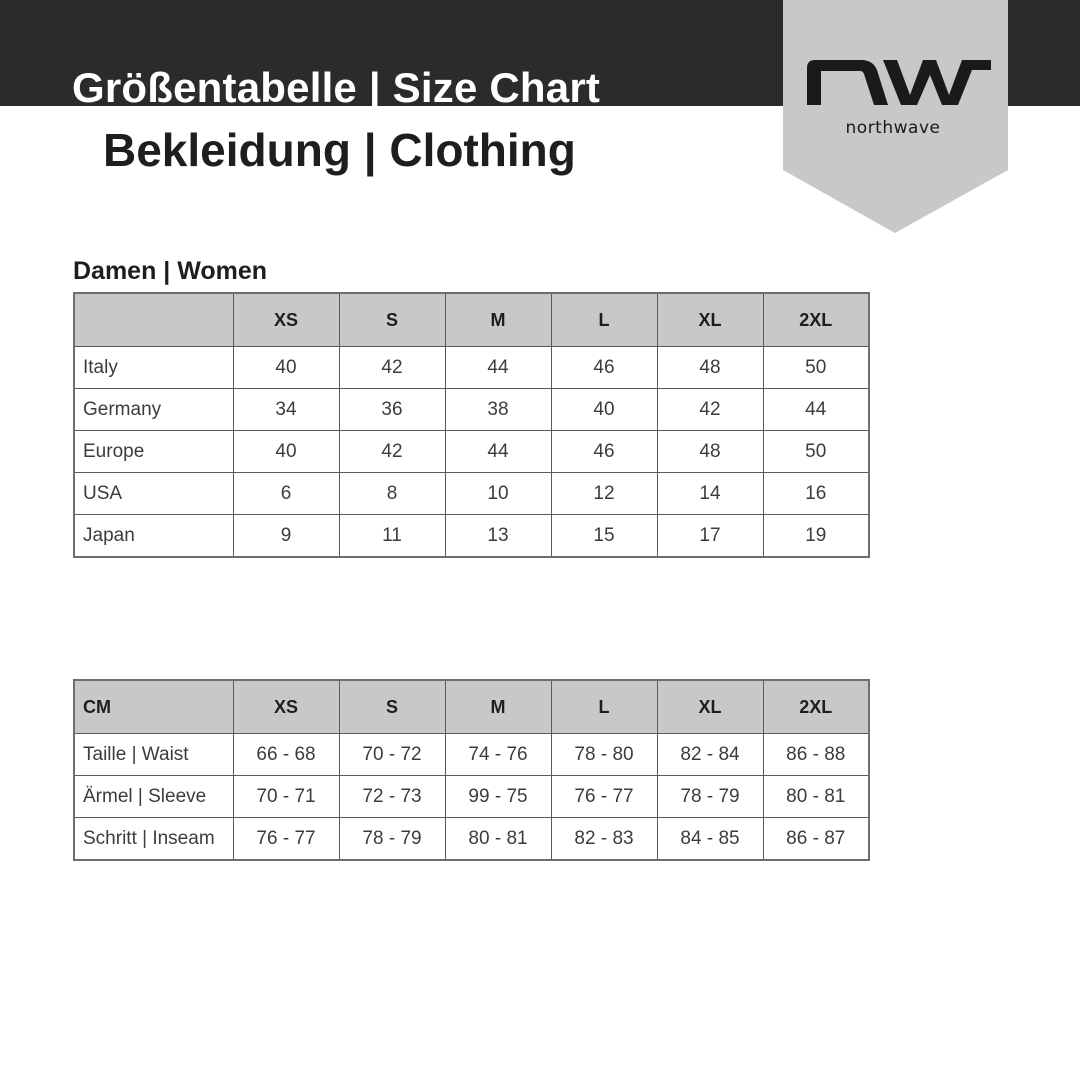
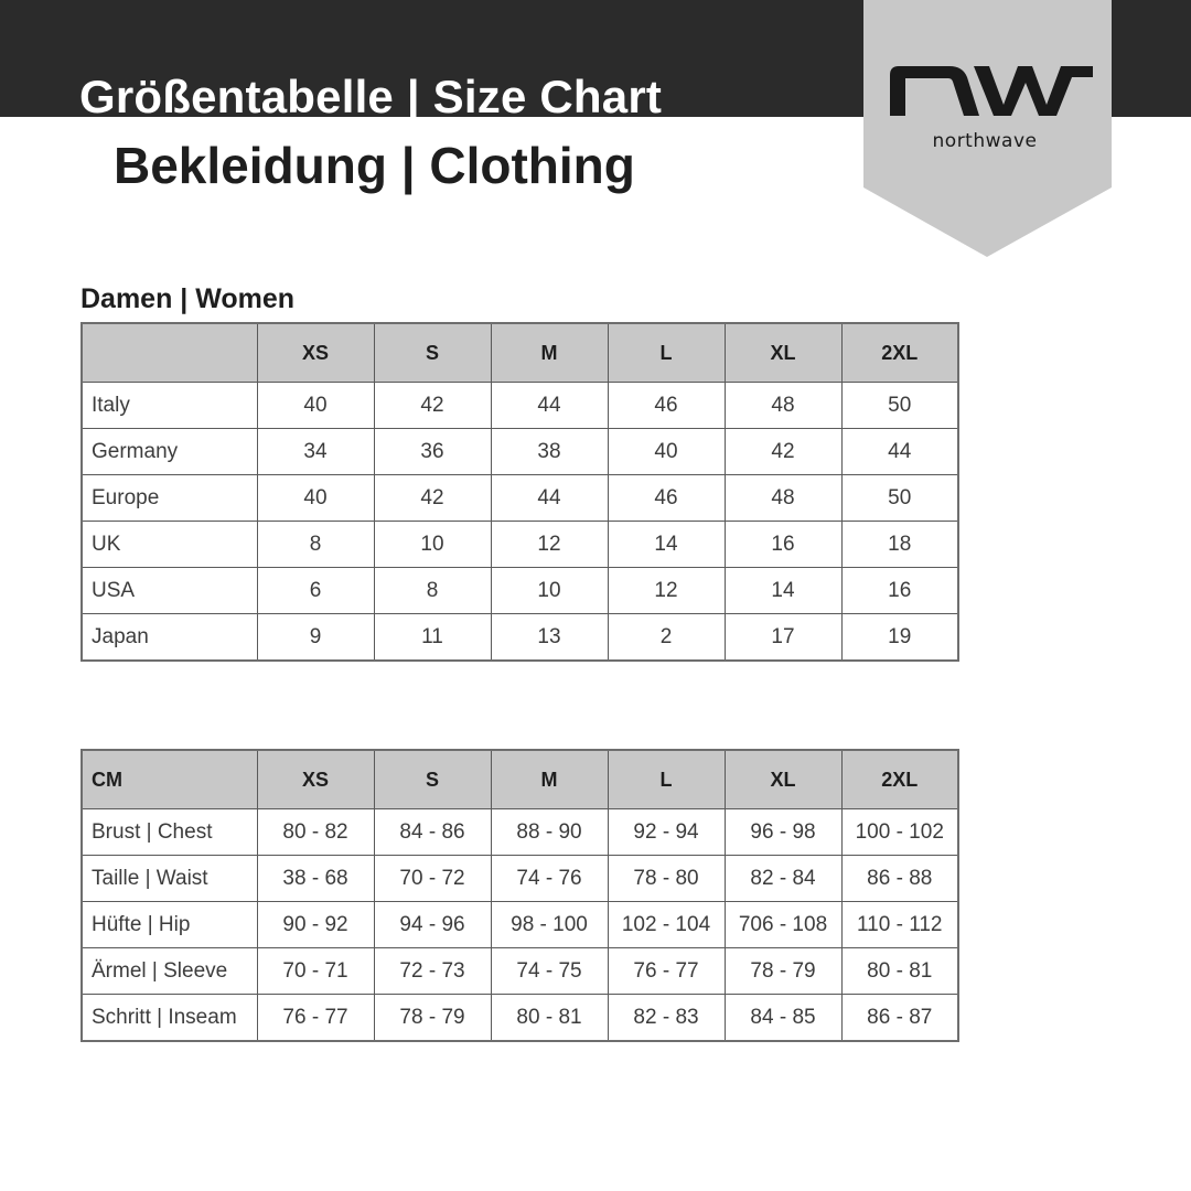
  Größentabelle | Size Chart
  Bekleidung | Clothing
  northwave
  Damen | Women
  	XS	S	M	L	XL	2XL
  Italy	40	42	44	46	48	50
  Germany	34	36	38	40	42	44
  Europe	40	42	44	46	48	50
+ UK	8	10	12	14	16	18
  USA	6	8	10	12	14	16
- Japan	9	11	13	15	17	19
+ Japan	9	11	13	2	17	19
  CM	XS	S	M	L	XL	2XL
+ Brust | Chest	80 - 82	84 - 86	88 - 90	92 - 94	96 - 98	100 - 102
- Taille | Waist	66 - 68	70 - 72	74 - 76	78 - 80	82 - 84	86 - 88
+ Taille | Waist	38 - 68	70 - 72	74 - 76	78 - 80	82 - 84	86 - 88
+ Hüfte | Hip	90 - 92	94 - 96	98 - 100	102 - 104	706 - 108	110 - 112
- Ärmel | Sleeve	70 - 71	72 - 73	99 - 75	76 - 77	78 - 79	80 - 81
+ Ärmel | Sleeve	70 - 71	72 - 73	74 - 75	76 - 77	78 - 79	80 - 81
  Schritt | Inseam	76 - 77	78 - 79	80 - 81	82 - 83	84 - 85	86 - 87
